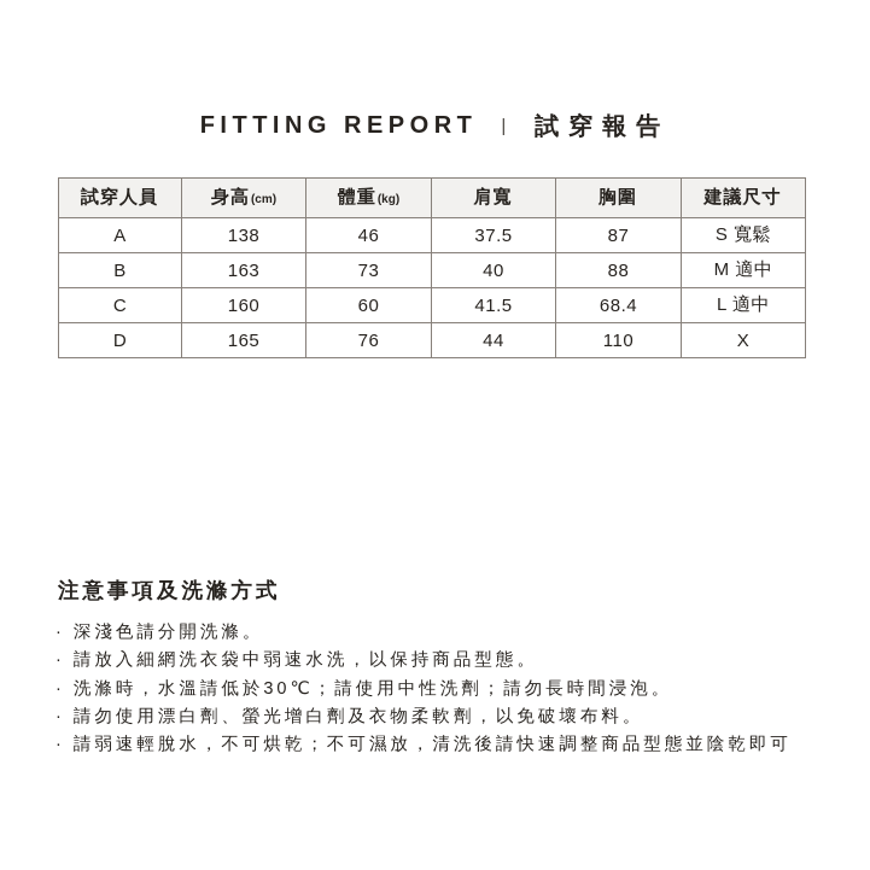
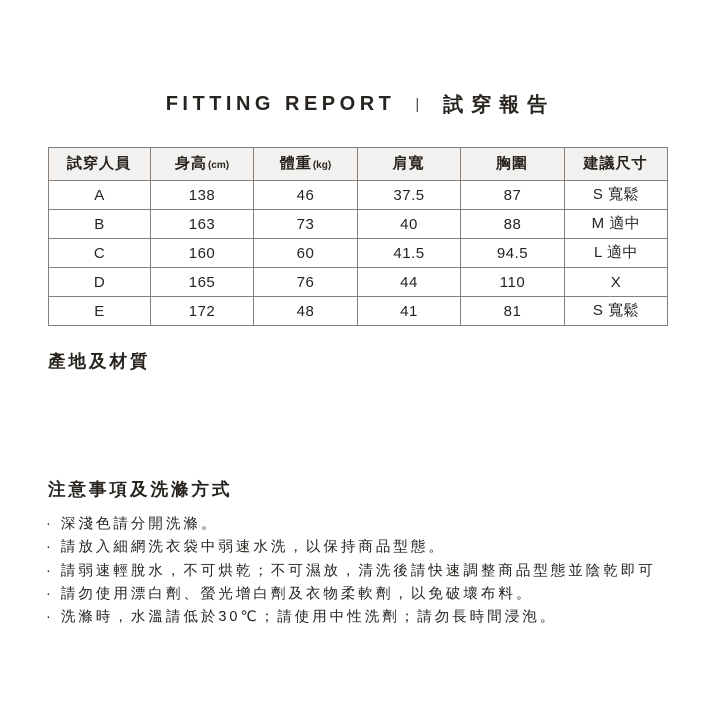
  FITTING REPORT
  |
  試穿報告
  試穿人員	身高(cm)	體重(kg)	肩寬	胸圍	建議尺寸
  A	138	46	37.5	87	S 寬鬆
  B	163	73	40	88	M 適中
- C	160	60	41.5	68.4	L 適中
+ C	160	60	41.5	94.5	L 適中
  D	165	76	44	110	X
+ E	172	48	41	81	S 寬鬆
+ 產地及材質
  注意事項及洗滌方式
  · 深淺色請分開洗滌。
  · 請放入細網洗衣袋中弱速水洗，以保持商品型態。
- · 洗滌時，水溫請低於30℃；請使用中性洗劑；請勿長時間浸泡。
+ · 請弱速輕脫水，不可烘乾；不可濕放，清洗後請快速調整商品型態並陰乾即可
  · 請勿使用漂白劑、螢光增白劑及衣物柔軟劑，以免破壞布料。
- · 請弱速輕脫水，不可烘乾；不可濕放，清洗後請快速調整商品型態並陰乾即可
+ · 洗滌時，水溫請低於30℃；請使用中性洗劑；請勿長時間浸泡。
